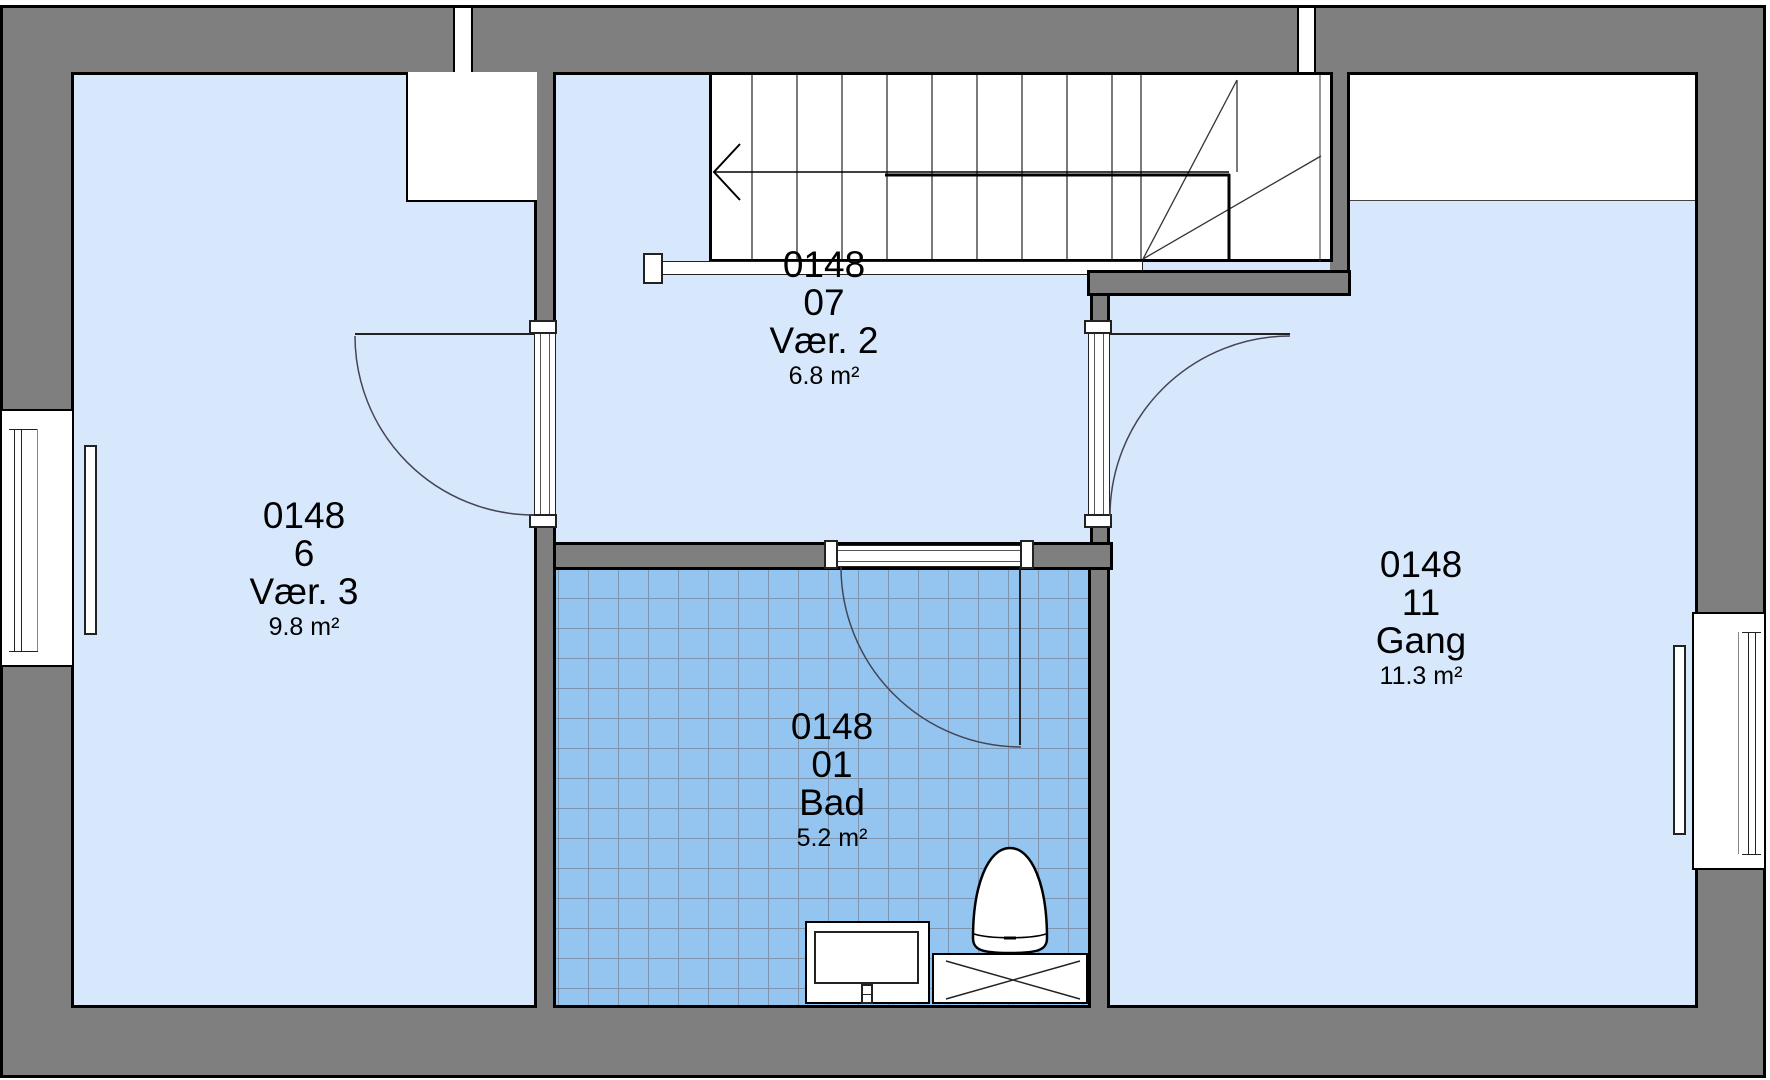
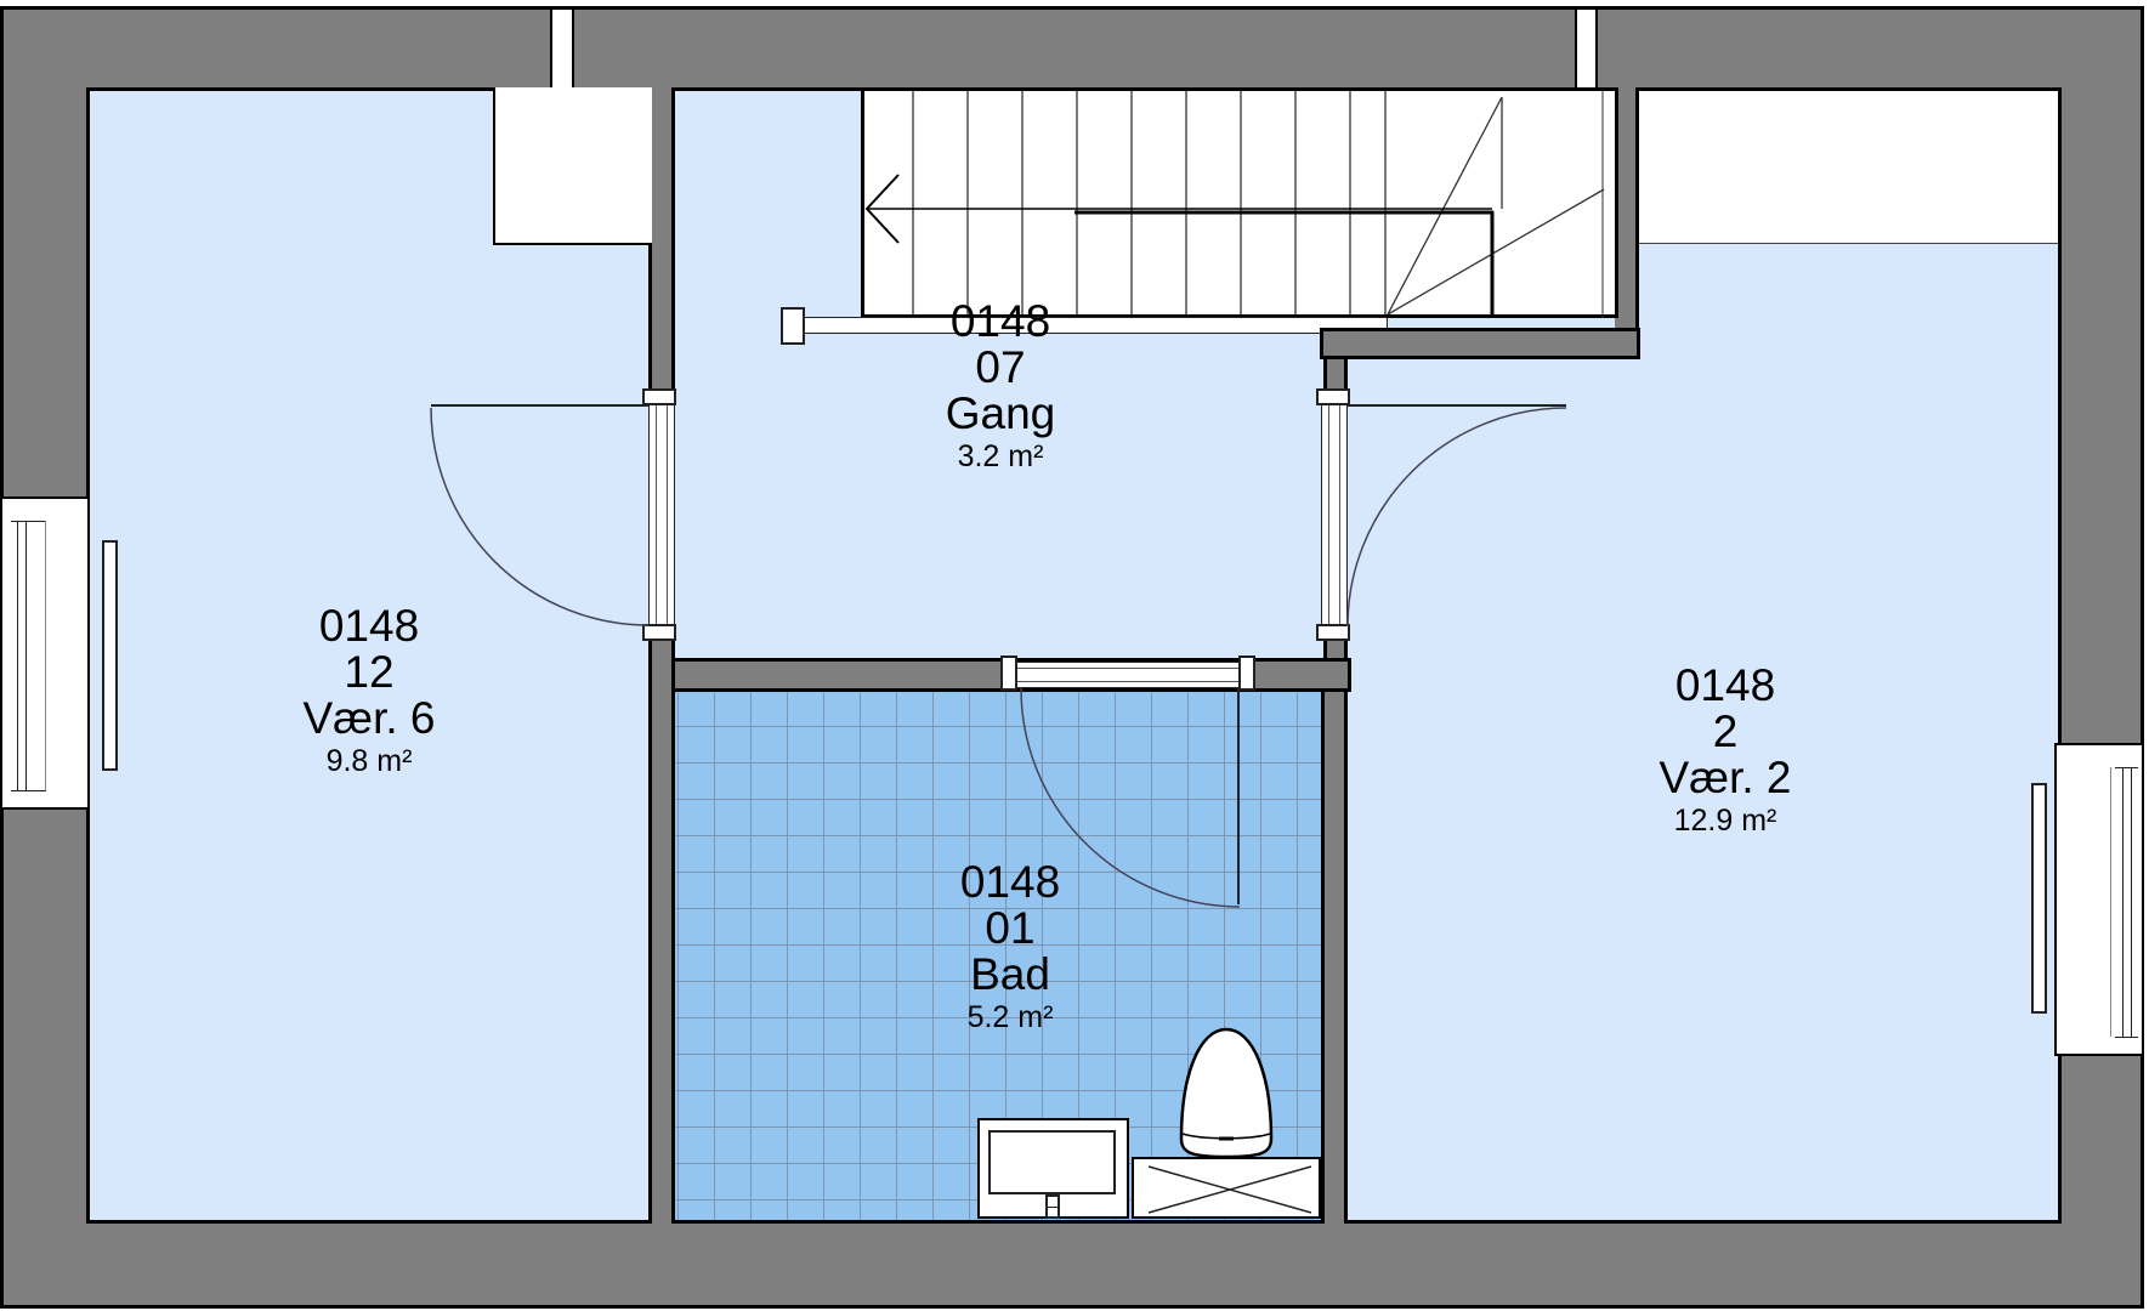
  0148
- 6
+ 12
- Vær. 3
+ Vær. 6
  9.8 m²
  0148
  07
- Vær. 2
+ Gang
- 6.8 m²
+ 3.2 m²
  0148
  01
  Bad
  5.2 m²
  0148
- 11
+ 2
- Gang
+ Vær. 2
- 11.3 m²
+ 12.9 m²
